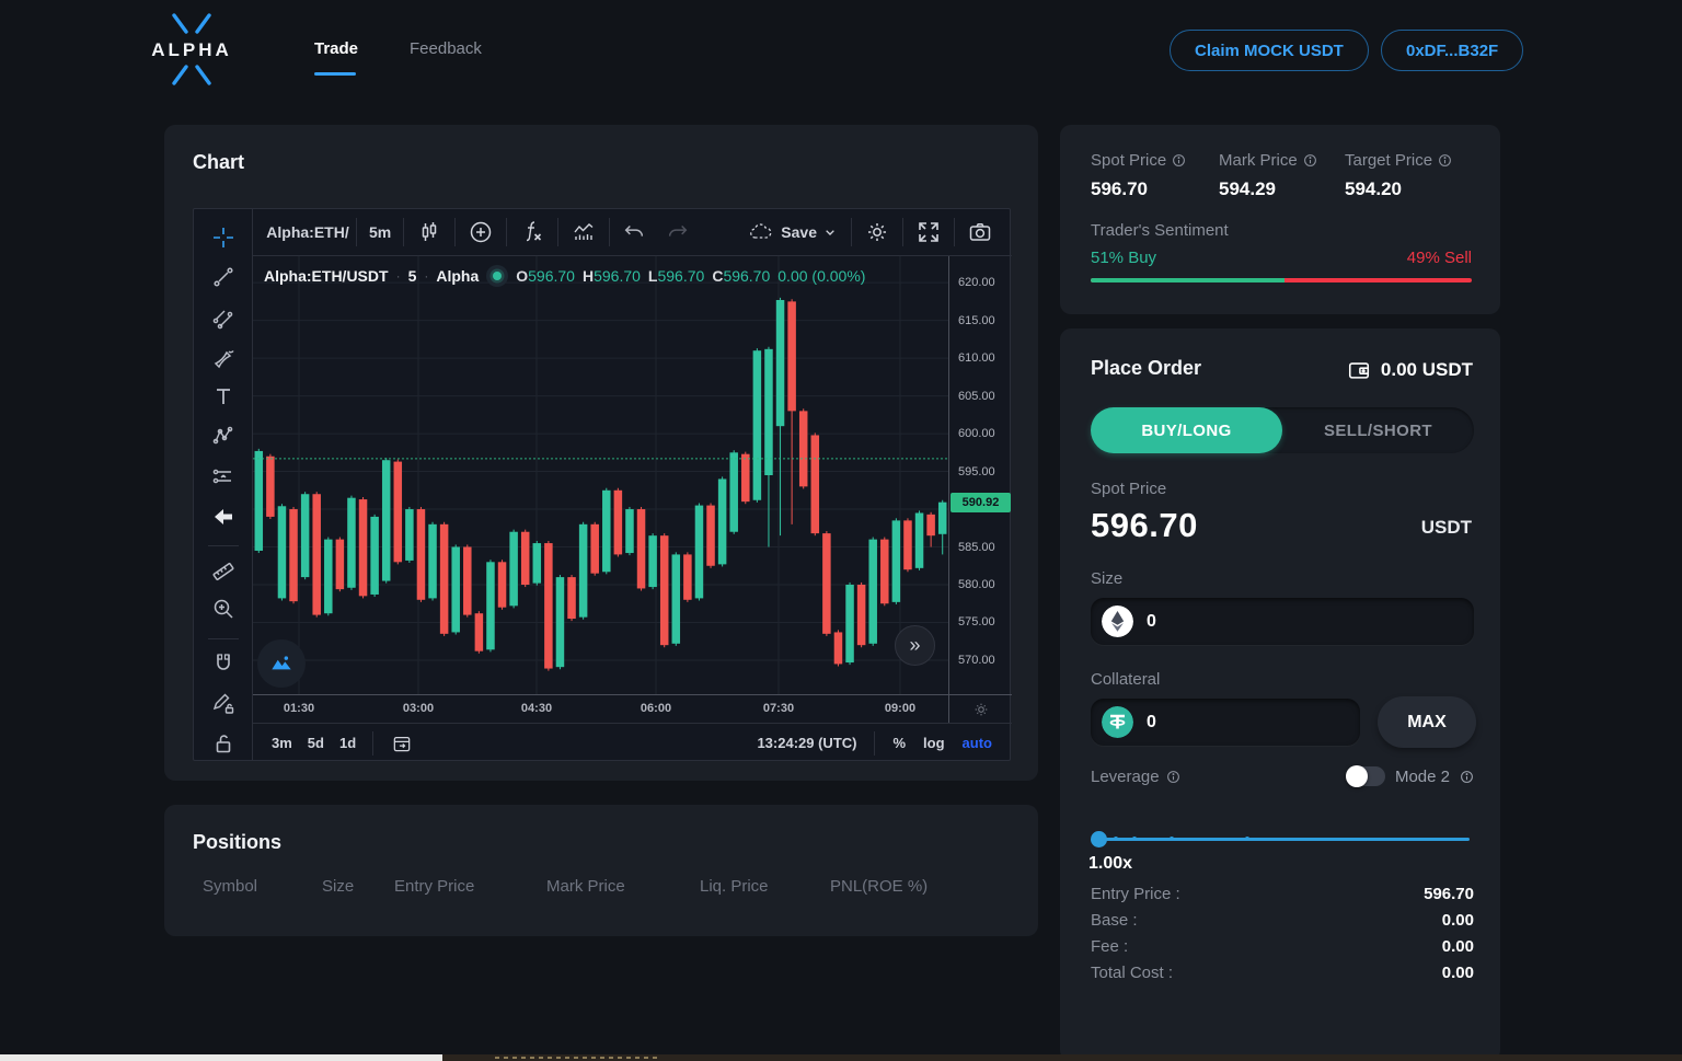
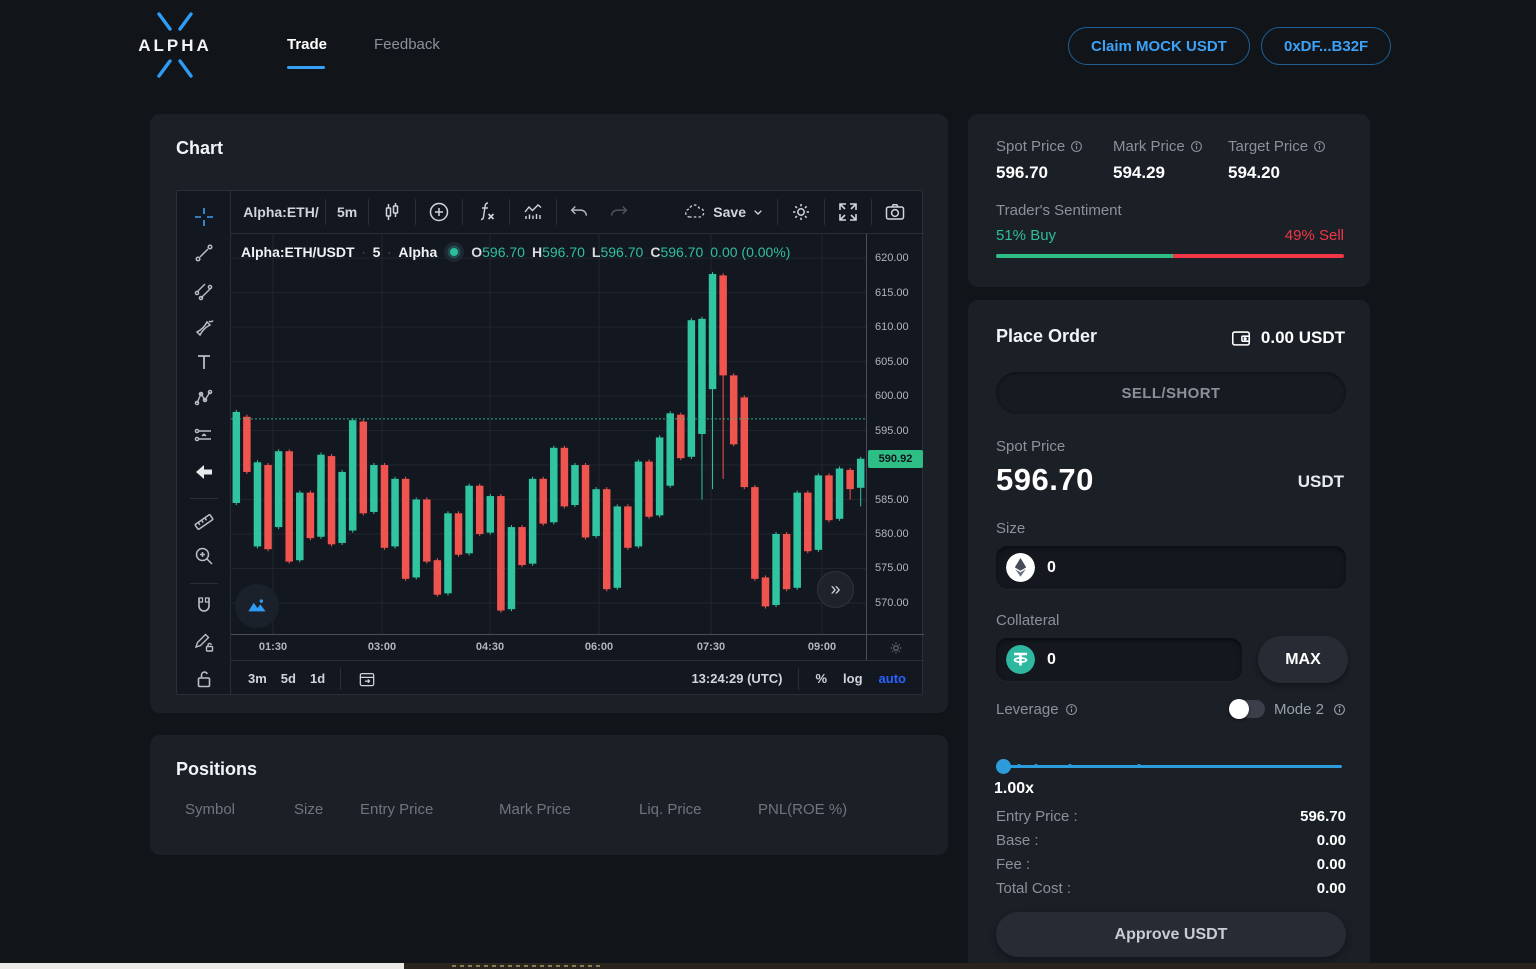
  ALPHA
  Trade
  Feedback
  Claim MOCK USDT
  0xDF...B32F
  Chart
  Alpha:ETH/
  5m
  Save
  Alpha:ETH/USDT
  ·
  5
  ·
  Alpha
  O596.70
  H596.70
  L596.70
  C596.70
  0.00 (0.00%)
  »
  620.00
  615.00
  610.00
  605.00
  600.00
  595.00
  585.00
  580.00
  575.00
  570.00
  590.92
  01:30
  03:00
  04:30
  06:00
  07:30
  09:00
  3m
  5d
  1d
  13:24:29 (UTC)
  %
  log
  auto
  Positions
  Symbol
  Size
  Entry Price
  Mark Price
  Liq. Price
  PNL(ROE %)
  Spot Price
  596.70
  Mark Price
  594.29
  Target Price
  594.20
  Trader's Sentiment
  51% Buy
  49% Sell
  Place Order
  0.00 USDT
- BUY/LONG
  SELL/SHORT
  Spot Price
  596.70
  USDT
  Size
  0
  Collateral
  0
  MAX
  Leverage
  Mode 2
  1.00x
  Entry Price :
  596.70
  Base :
  0.00
  Fee :
  0.00
  Total Cost :
  0.00
+ Approve USDT
